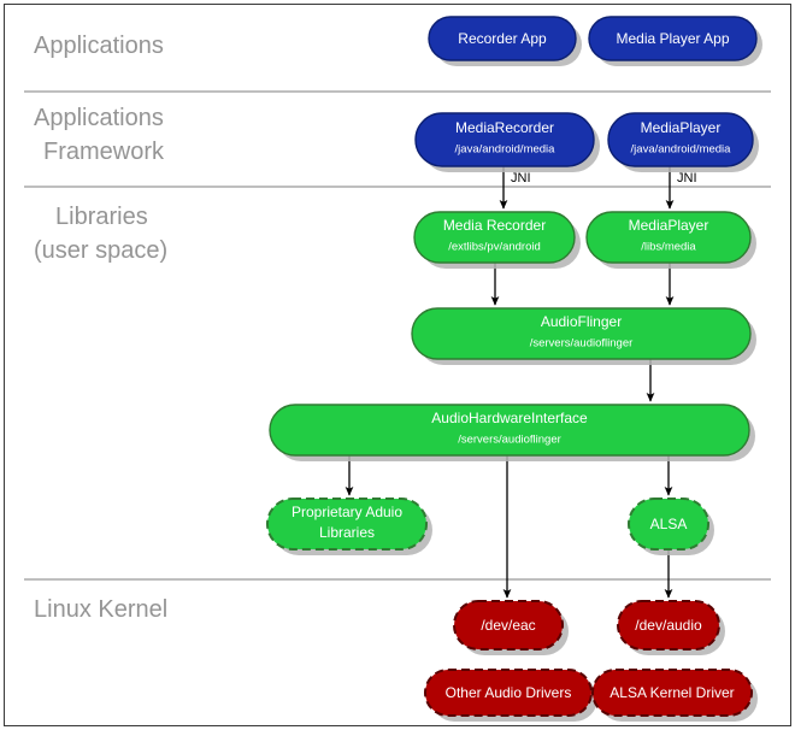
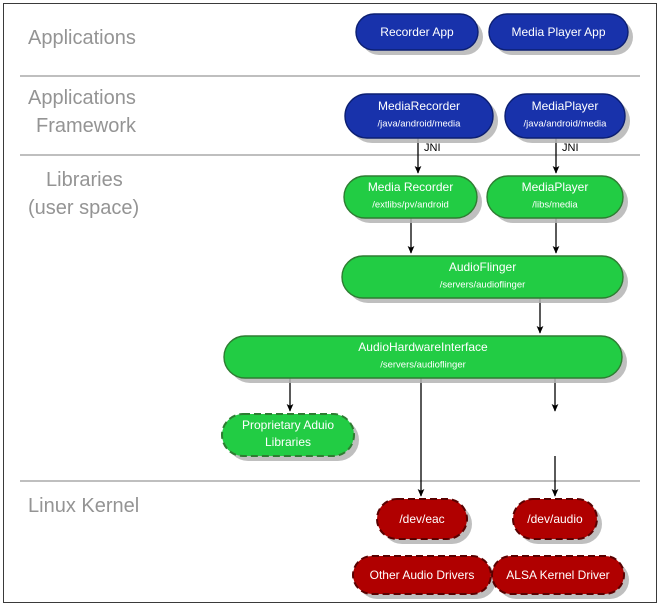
  Applications
  Applications
  Framework
  Libraries
  (user space)
  Linux Kernel
  JNI
  JNI
  Recorder App
  Media Player App
  MediaRecorder
  /java/android/media
  MediaPlayer
  /java/android/media
  Media Recorder
  /extlibs/pv/android
  MediaPlayer
  /libs/media
  AudioFlinger
  /servers/audioflinger
  AudioHardwareInterface
  /servers/audioflinger
  Proprietary Aduio
  Libraries
- ALSA
  /dev/eac
  /dev/audio
  Other Audio Drivers
  ALSA Kernel Driver
